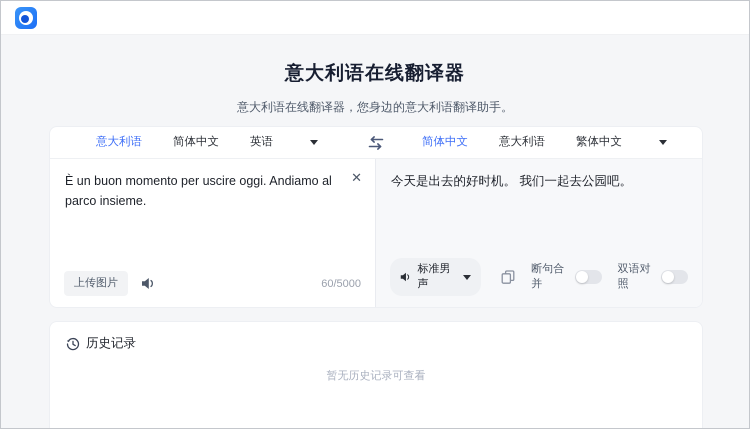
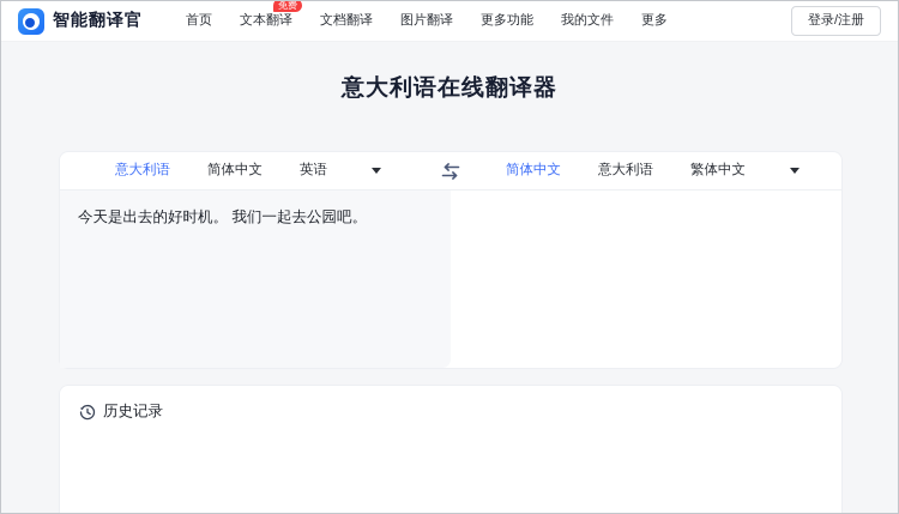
+ 智能翻译官
+ 首页
+ 文本翻译
+ 免费
+ 文档翻译
+ 图片翻译
+ 更多功能
+ 我的文件
+ 更多
+ 登录/注册
  意大利语在线翻译器
- 意大利语在线翻译器，您身边的意大利语翻译助手。
  意大利语
  简体中文
  英语
  简体中文
  意大利语
  繁体中文
- È un buon momento per uscire oggi. Andiamo al parco insieme.
- ✕
- 上传图片
- 60/5000
  今天是出去的好时机。 我们一起去公园吧。
- 标准男声
- 断句合并
- 双语对照
  历史记录
- 暂无历史记录可查看
